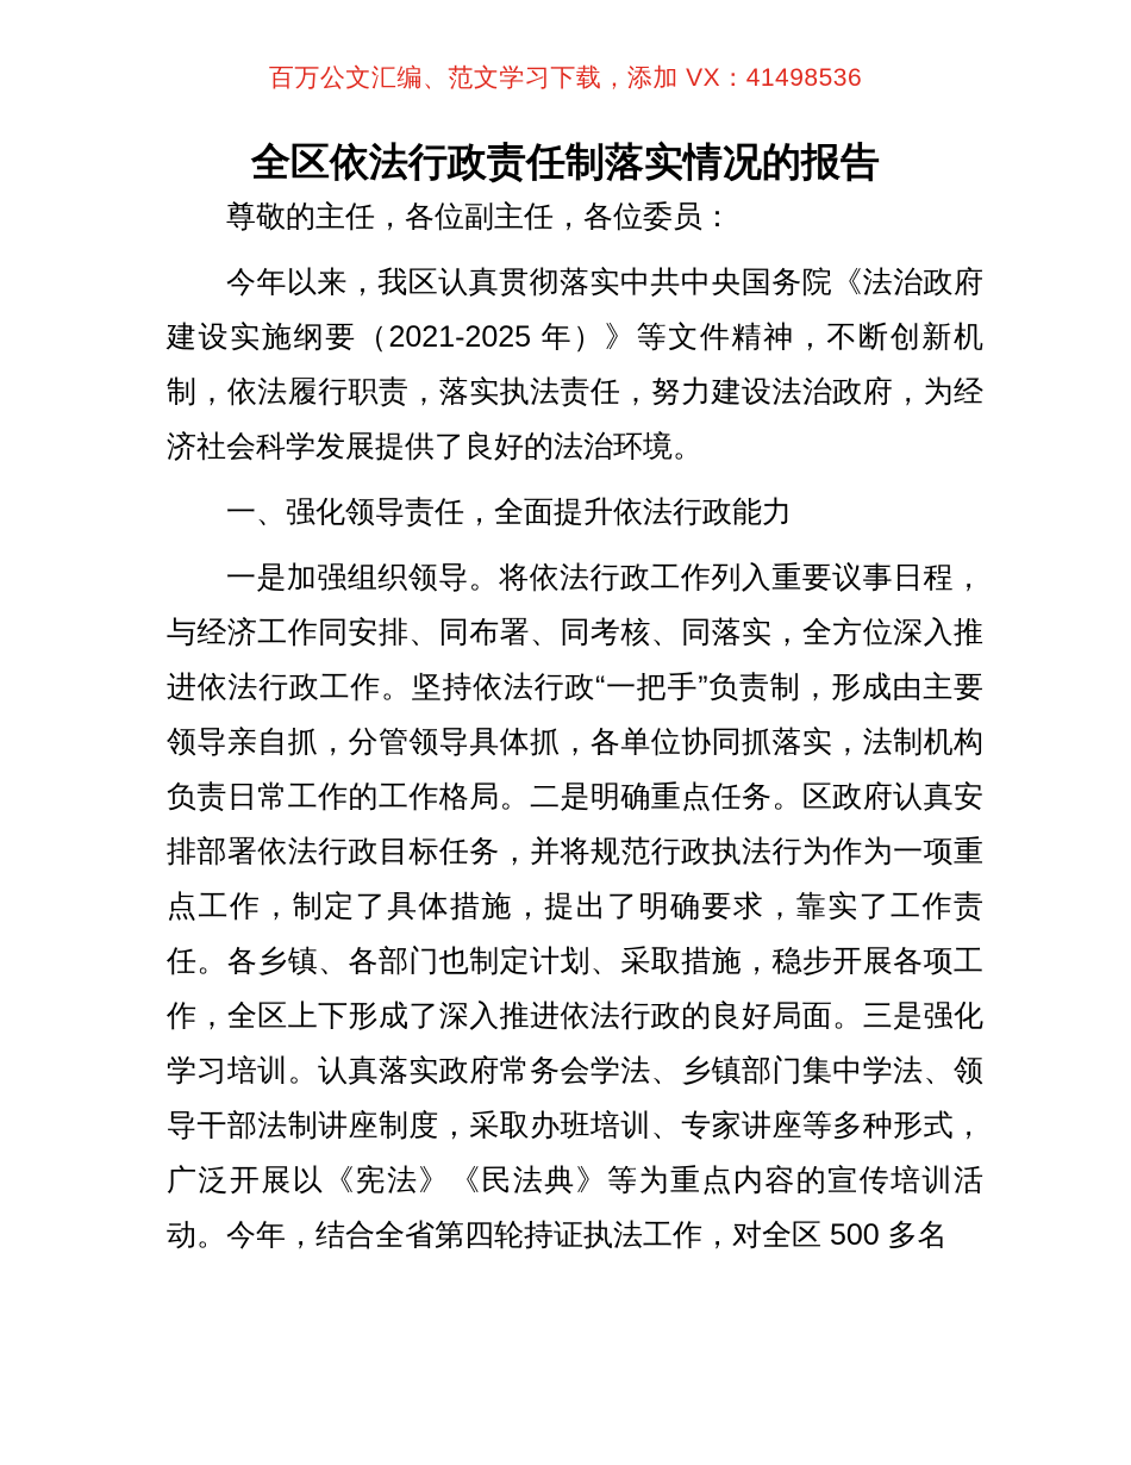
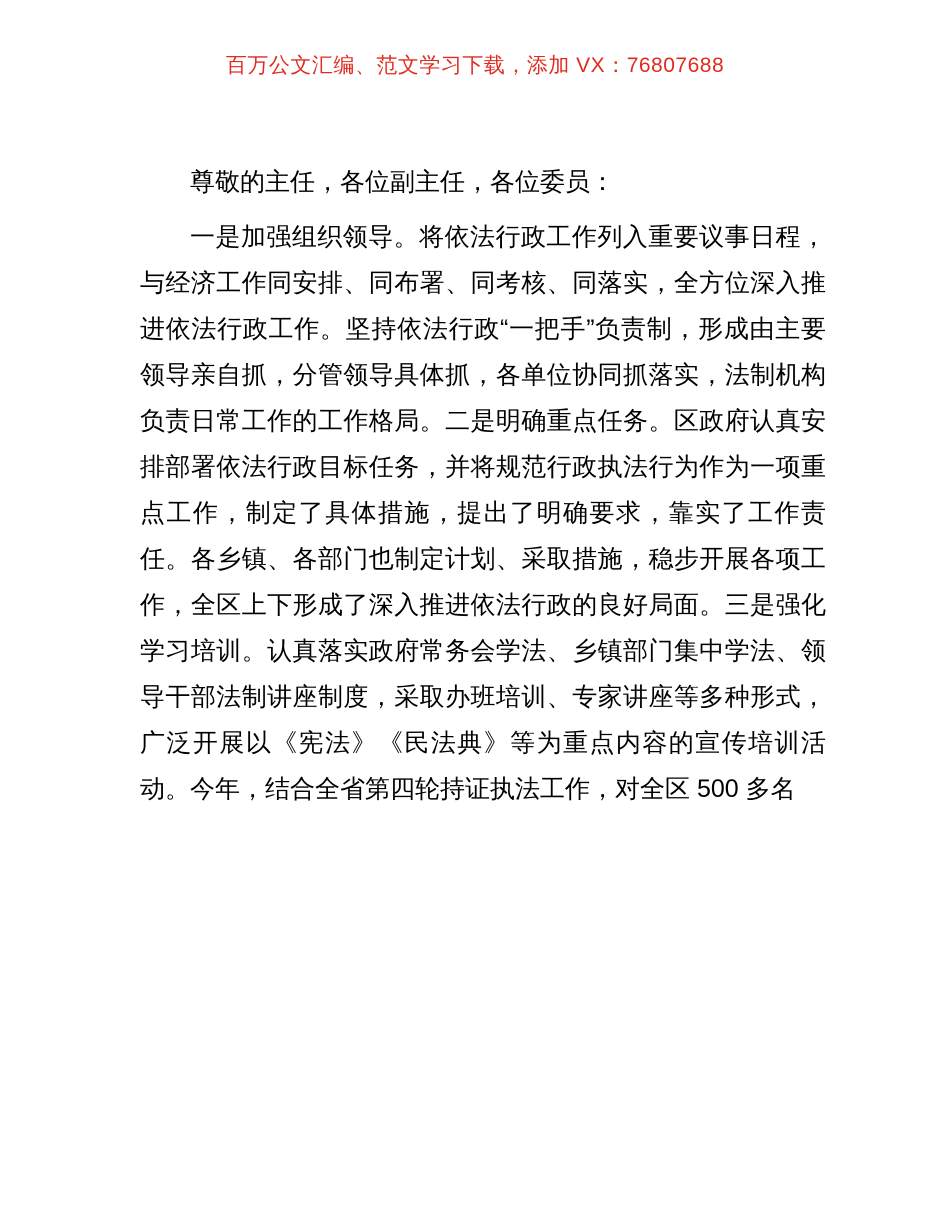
- 百万公文汇编、范文学习下载，添加 VX：41498536
+ 百万公文汇编、范文学习下载，添加 VX：76807688
- 全区依法行政责任制落实情况的报告
  尊敬的主任，各位副主任，各位委员：
- 今年以来，我区认真贯彻落实中共中央国务院《法治政府建设实施纲要（2021-2025 年）》等文件精神，不断创新机制，依法履行职责，落实执法责任，努力建设法治政府，为经济社会科学发展提供了良好的法治环境。
- 一、强化领导责任，全面提升依法行政能力
  一是加强组织领导。将依法行政工作列入重要议事日程，与经济工作同安排、同布署、同考核、同落实，全方位深入推进依法行政工作。坚持依法行政“一把手”负责制，形成由主要领导亲自抓，分管领导具体抓，各单位协同抓落实，法制机构负责日常工作的工作格局。二是明确重点任务。区政府认真安排部署依法行政目标任务，并将规范行政执法行为作为一项重点工作，制定了具体措施，提出了明确要求，靠实了工作责任。各乡镇、各部门也制定计划、采取措施，稳步开展各项工作，全区上下形成了深入推进依法行政的良好局面。三是强化学习培训。认真落实政府常务会学法、乡镇部门集中学法、领导干部法制讲座制度，采取办班培训、专家讲座等多种形式，广泛开展以《宪法》《民法典》等为重点内容的宣传培训活动。今年，结合全省第四轮持证执法工作，对全区 500 多名
